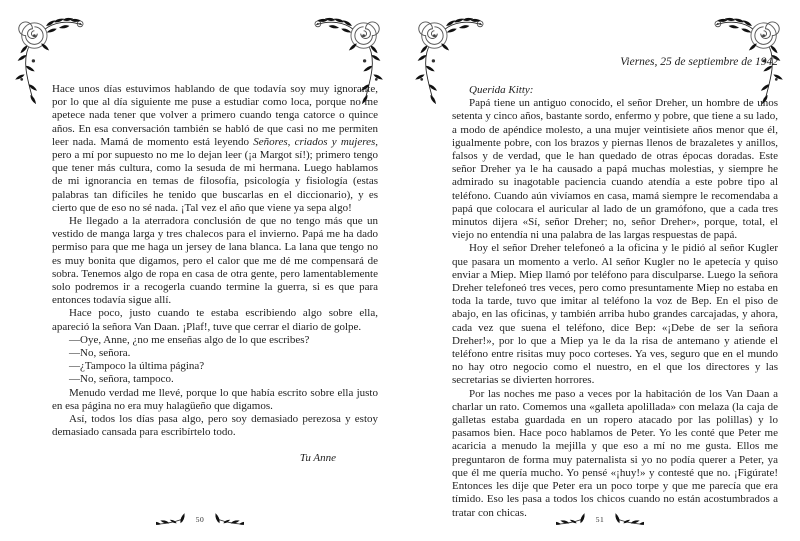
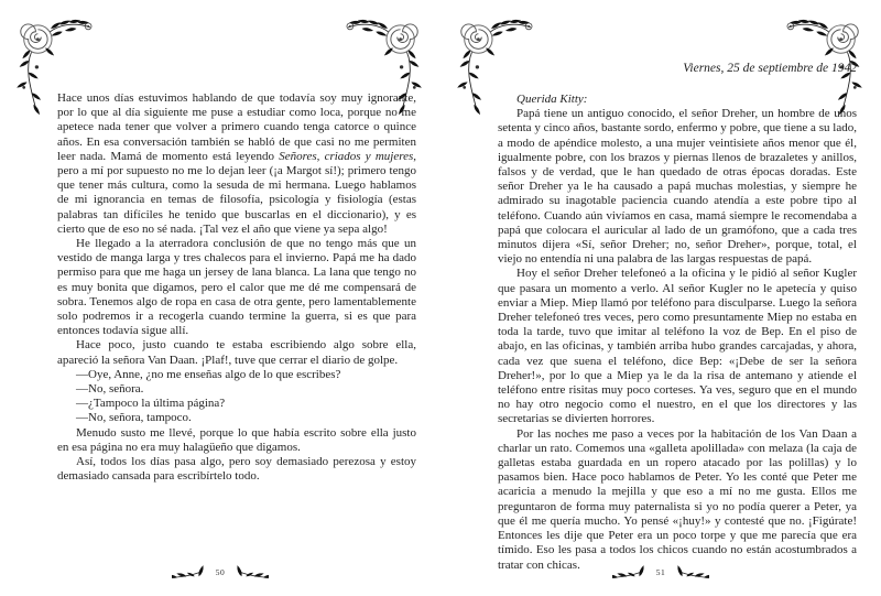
  Hace unos días estuvimos hablando de que todavía soy muy ignorante, por lo que al día siguiente me puse a estudiar como loca, porque no me apetece nada tener que volver a primero cuando tenga catorce o quince años. En esa conversación también se habló de que casi no me permiten leer nada. Mamá de momento está leyendo Señores, criados y mujeres, pero a mí por supuesto no me lo dejan leer (¡a Margot sí!); primero tengo que tener más cultura, como la sesuda de mi hermana. Luego hablamos de mi ignorancia en temas de filosofía, psicología y fisiología (estas palabras tan difíciles he tenido que buscarlas en el diccionario), y es cierto que de eso no sé nada. ¡Tal vez el año que viene ya sepa algo!
  He llegado a la aterradora conclusión de que no tengo más que un vestido de manga larga y tres chalecos para el invierno. Papá me ha dado permiso para que me haga un jersey de lana blanca. La lana que tengo no es muy bonita que digamos, pero el calor que me dé me compensará de sobra. Tenemos algo de ropa en casa de otra gente, pero lamentablemente solo podremos ir a recogerla cuando termine la guerra, si es que para entonces todavía sigue allí.
  Hace poco, justo cuando te estaba escribiendo algo sobre ella, apareció la señora Van Daan. ¡Plaf!, tuve que cerrar el diario de golpe.
  —Oye, Anne, ¿no me enseñas algo de lo que escribes?
  —No, señora.
  —¿Tampoco la última página?
  —No, señora, tampoco.
- Menudo verdad me llevé, porque lo que había escrito sobre ella justo en esa página no era muy halagüeño que digamos.
+ Menudo susto me llevé, porque lo que había escrito sobre ella justo en esa página no era muy halagüeño que digamos.
  Así, todos los días pasa algo, pero soy demasiado perezosa y estoy demasiado cansada para escribírtelo todo.
- Tu Anne
  50
  Viernes, 25 de septiembre de 1942
  Querida Kitty:
  Papá tiene un antiguo conocido, el señor Dreher, un hombre de unos setenta y cinco años, bastante sordo, enfermo y pobre, que tiene a su lado, a modo de apéndice molesto, a una mujer veintisiete años menor que él, igualmente pobre, con los brazos y piernas llenos de brazaletes y anillos, falsos y de verdad, que le han quedado de otras épocas doradas. Este señor Dreher ya le ha causado a papá muchas molestias, y siempre he admirado su inagotable paciencia cuando atendía a este pobre tipo al teléfono. Cuando aún vivíamos en casa, mamá siempre le recomendaba a papá que colocara el auricular al lado de un gramófono, que a cada tres minutos dijera «Sí, señor Dreher; no, señor Dreher», porque, total, el viejo no entendía ni una palabra de las largas respuestas de papá.
  Hoy el señor Dreher telefoneó a la oficina y le pidió al señor Kugler que pasara un momento a verlo. Al señor Kugler no le apetecía y quiso enviar a Miep. Miep llamó por teléfono para disculparse. Luego la señora Dreher telefoneó tres veces, pero como presuntamente Miep no estaba en toda la tarde, tuvo que imitar al teléfono la voz de Bep. En el piso de abajo, en las oficinas, y también arriba hubo grandes carcajadas, y ahora, cada vez que suena el teléfono, dice Bep: «¡Debe de ser la señora Dreher!», por lo que a Miep ya le da la risa de antemano y atiende el teléfono entre risitas muy poco corteses. Ya ves, seguro que en el mundo no hay otro negocio como el nuestro, en el que los directores y las secretarias se divierten horrores.
  Por las noches me paso a veces por la habitación de los Van Daan a charlar un rato. Comemos una «galleta apolillada» con melaza (la caja de galletas estaba guardada en un ropero atacado por las polillas) y lo pasamos bien. Hace poco hablamos de Peter. Yo les conté que Peter me acaricia a menudo la mejilla y que eso a mí no me gusta. Ellos me preguntaron de forma muy paternalista si yo no podía querer a Peter, ya que él me quería mucho. Yo pensé «¡huy!» y contesté que no. ¡Figúrate! Entonces les dije que Peter era un poco torpe y que me parecía que era tímido. Eso les pasa a todos los chicos cuando no están acostumbrados a tratar con chicas.
  51
